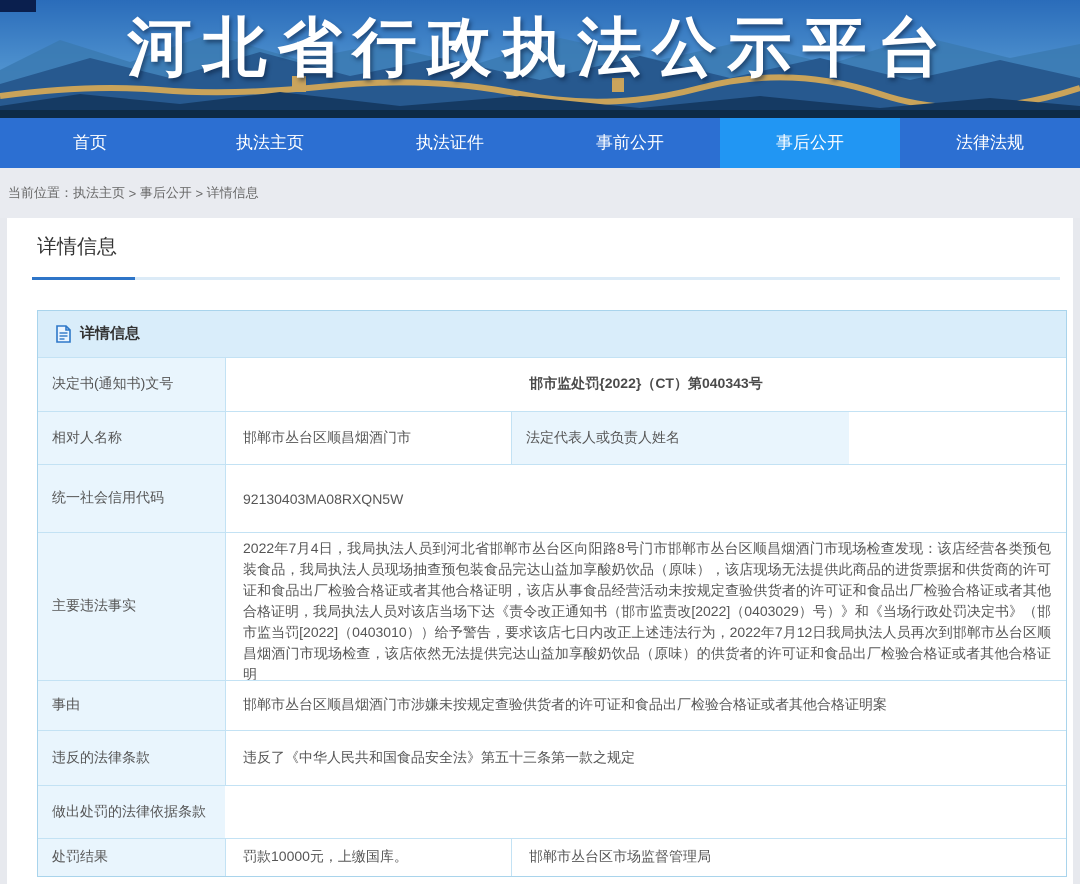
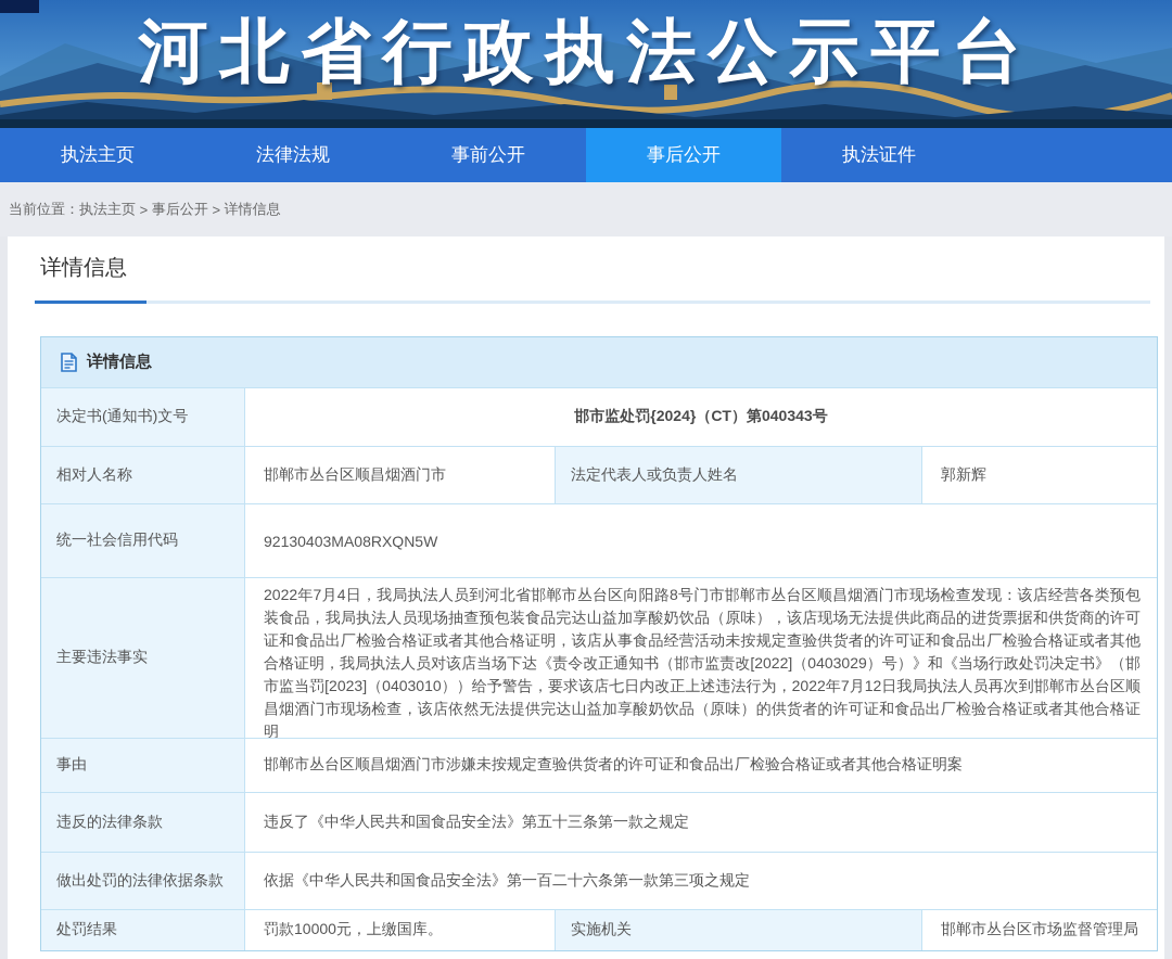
  河北省行政执法公示平台
- 首页
  执法主页
- 执法证件
+ 法律法规
  事前公开
  事后公开
- 法律法规
+ 执法证件
  当前位置：
  执法主页
  >
  事后公开
  >
  详情信息
  详情信息
  详情信息
  决定书(通知书)文号
- 邯市监处罚{2022}（CT）第040343号
+ 邯市监处罚{2024}（CT）第040343号
  相对人名称
  邯郸市丛台区顺昌烟酒门市
  法定代表人或负责人姓名
+ 郭新辉
  统一社会信用代码
  92130403MA08RXQN5W
  主要违法事实
- 2022年7月4日，我局执法人员到河北省邯郸市丛台区向阳路8号门市邯郸市丛台区顺昌烟酒门市现场检查发现：该店经营各类预包装食品，我局执法人员现场抽查预包装食品完达山益加享酸奶饮品（原味），该店现场无法提供此商品的进货票据和供货商的许可证和食品出厂检验合格证或者其他合格证明，该店从事食品经营活动未按规定查验供货者的许可证和食品出厂检验合格证或者其他合格证明，我局执法人员对该店当场下达《责令改正通知书（邯市监责改[2022]（0403029）号）》和《当场行政处罚决定书》（邯市监当罚[2022]（0403010））给予警告，要求该店七日内改正上述违法行为，2022年7月12日我局执法人员再次到邯郸市丛台区顺昌烟酒门市现场检查，该店依然无法提供完达山益加享酸奶饮品（原味）的供货者的许可证和食品出厂检验合格证或者其他合格证明
+ 2022年7月4日，我局执法人员到河北省邯郸市丛台区向阳路8号门市邯郸市丛台区顺昌烟酒门市现场检查发现：该店经营各类预包装食品，我局执法人员现场抽查预包装食品完达山益加享酸奶饮品（原味），该店现场无法提供此商品的进货票据和供货商的许可证和食品出厂检验合格证或者其他合格证明，该店从事食品经营活动未按规定查验供货者的许可证和食品出厂检验合格证或者其他合格证明，我局执法人员对该店当场下达《责令改正通知书（邯市监责改[2022]（0403029）号）》和《当场行政处罚决定书》（邯市监当罚[2023]（0403010））给予警告，要求该店七日内改正上述违法行为，2022年7月12日我局执法人员再次到邯郸市丛台区顺昌烟酒门市现场检查，该店依然无法提供完达山益加享酸奶饮品（原味）的供货者的许可证和食品出厂检验合格证或者其他合格证明
  事由
  邯郸市丛台区顺昌烟酒门市涉嫌未按规定查验供货者的许可证和食品出厂检验合格证或者其他合格证明案
  违反的法律条款
  违反了《中华人民共和国食品安全法》第五十三条第一款之规定
  做出处罚的法律依据条款
+ 依据《中华人民共和国食品安全法》第一百二十六条第一款第三项之规定
  处罚结果
  罚款10000元，上缴国库。
+ 实施机关
  邯郸市丛台区市场监督管理局
